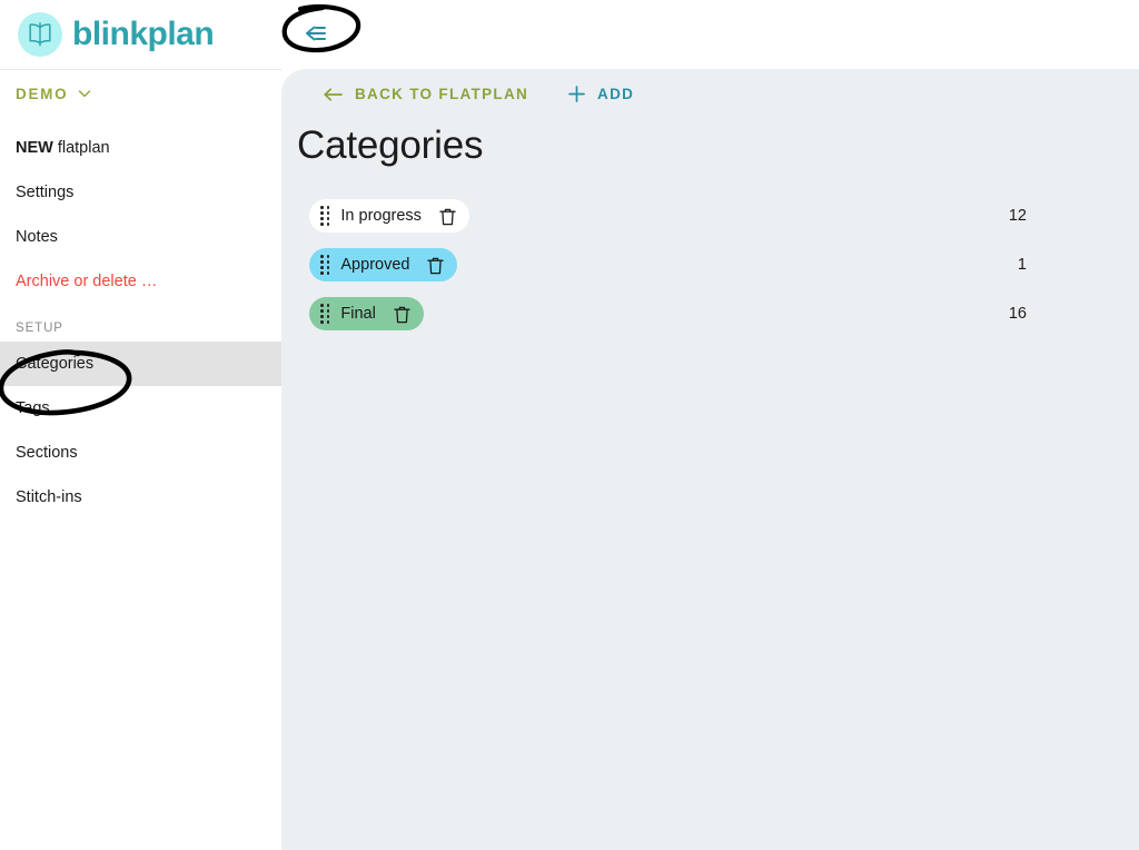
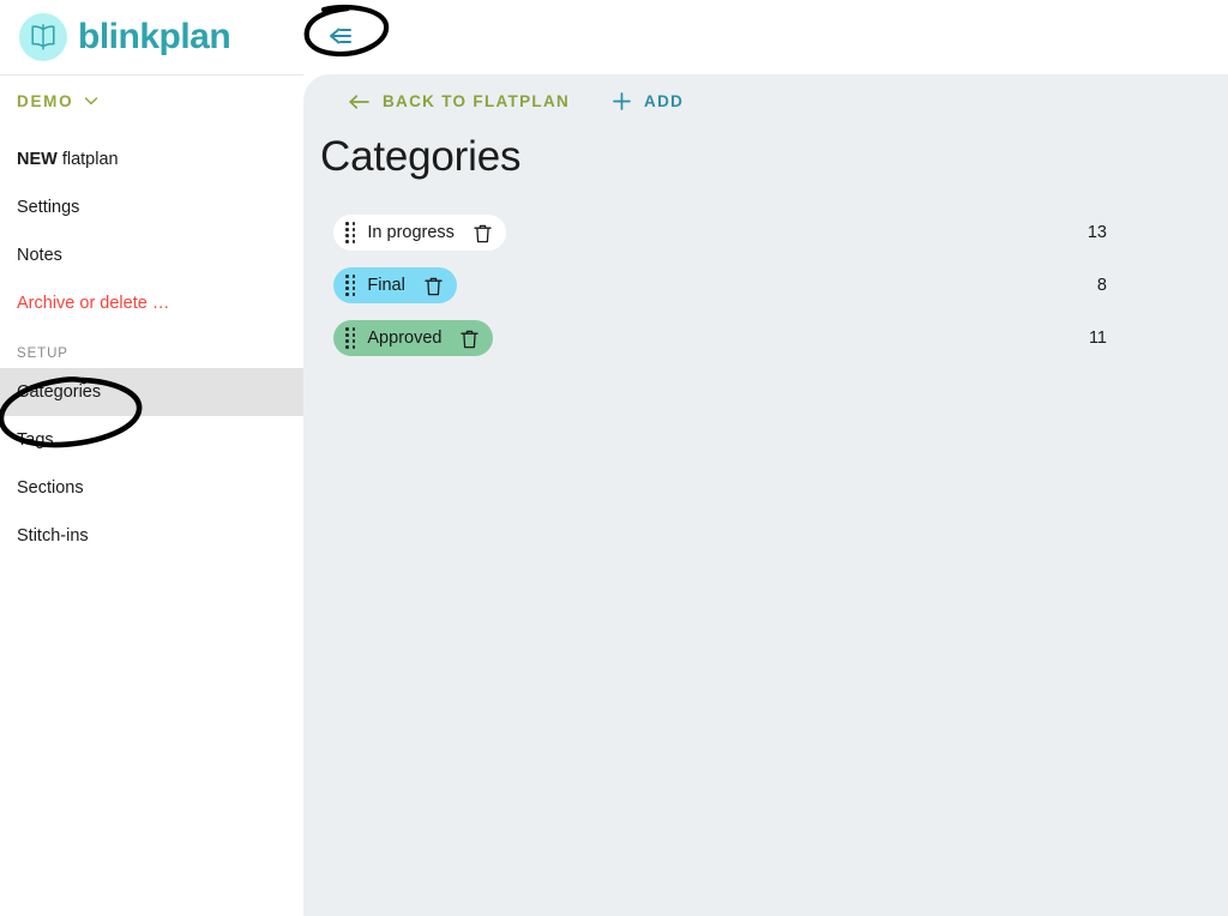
  blinkplan
  DEMO
  NEW
  flatplan
  Settings
  Notes
  Archive or delete …
  SETUP
  ategories
  Sections
  Stitch-ins
  BACK TO FLATPLAN
  ADD
  Categories
  In progress
- 12
+ 13
- Approved
+ Final
- 1
+ 8
- Final
+ Approved
- 16
+ 11
